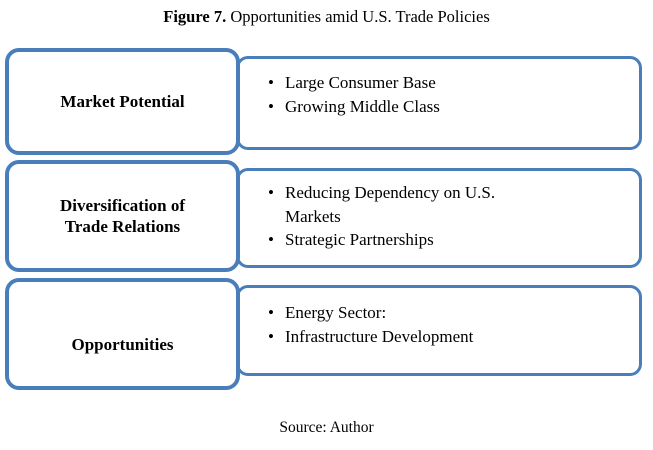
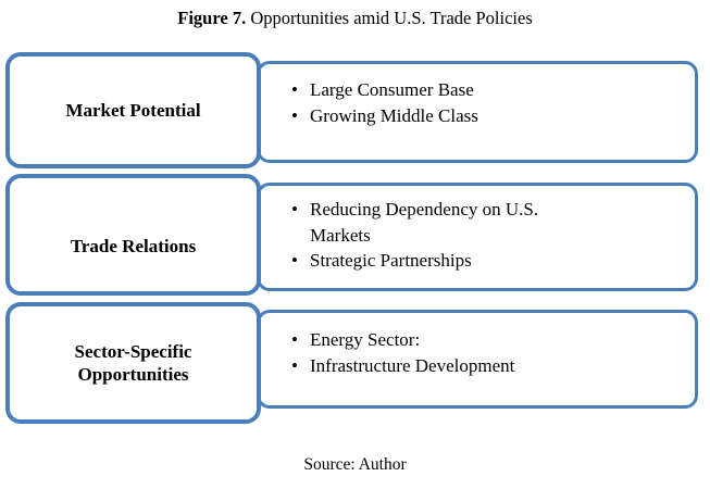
  Figure 7. Opportunities amid U.S. Trade Policies
  Market Potential
  •
  Large Consumer Base
  •
  Growing Middle Class
- Diversification of
  Trade Relations
  •
  Reducing Dependency on U.S. Markets
  •
  Strategic Partnerships
+ Sector-Specific
  Opportunities
  •
  Energy Sector:
  •
  Infrastructure Development
  Source: Author
